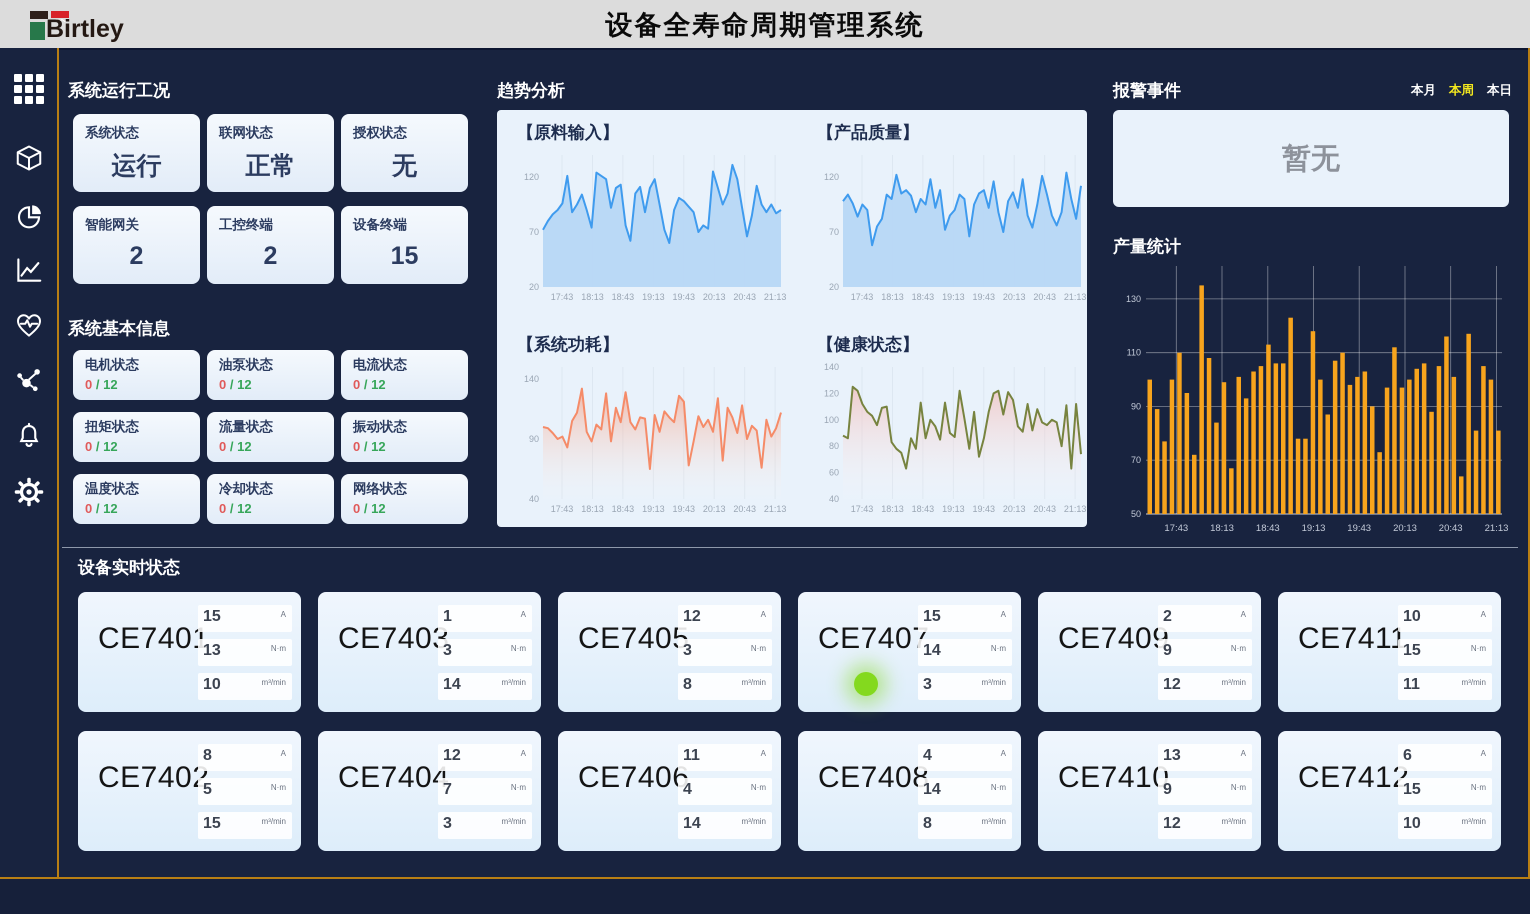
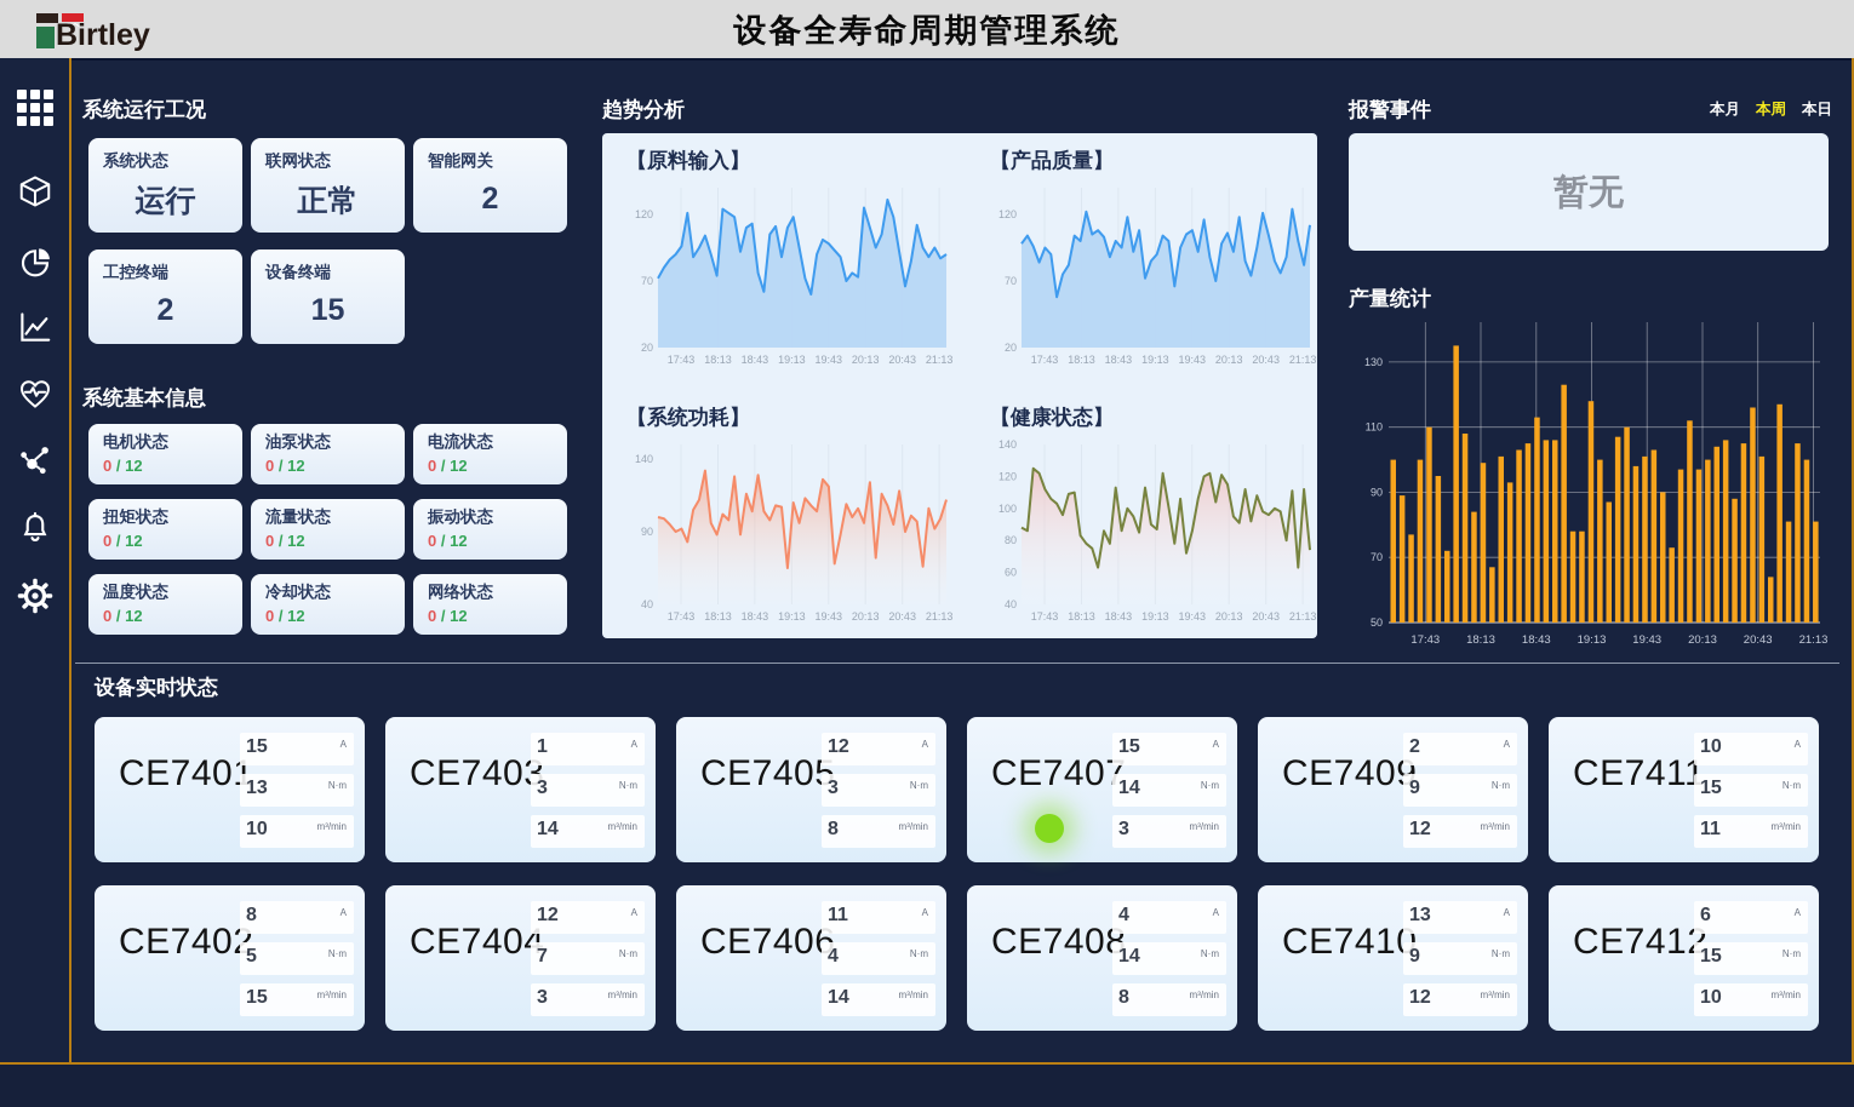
  Birtley
  设备全寿命周期管理系统
  系统运行工况
  系统状态
  运行
  联网状态
  正常
- 授权状态
- 无
  智能网关
  2
  工控终端
  2
  设备终端
  15
  系统基本信息
  电机状态
  0 / 12
  油泵状态
  0 / 12
  电流状态
  0 / 12
  扭矩状态
  0 / 12
  流量状态
  0 / 12
  振动状态
  0 / 12
  温度状态
  0 / 12
  冷却状态
  0 / 12
  网络状态
  0 / 12
  趋势分析
  【原料输入】
  17:43
  18:13
  18:43
  19:13
  19:43
  20:13
  20:43
  21:13
  120
  70
  20
  【产品质量】
  17:43
  18:13
  18:43
  19:13
  19:43
  20:13
  20:43
  21:13
  120
  70
  20
  【系统功耗】
  17:43
  18:13
  18:43
  19:13
  19:43
  20:13
  20:43
  21:13
  140
  90
  40
  【健康状态】
  17:43
  18:13
  18:43
  19:13
  19:43
  20:13
  20:43
  21:13
  140
  120
  100
  80
  60
  40
  报警事件
  本月
  本周
  本日
  暂无
  产量统计
  130
  110
  90
  70
  50
  17:43
  18:13
  18:43
  19:13
  19:43
  20:13
  20:43
  21:13
  设备实时状态
  CE7401
  15
  A
  13
  N·m
  10
  m³/min
  CE7403
  1
  A
  3
  N·m
  14
  m³/min
  CE7405
  12
  A
  3
  N·m
  8
  m³/min
  CE7407
  15
  A
  14
  N·m
  3
  m³/min
  CE7409
  2
  A
  9
  N·m
  12
  m³/min
  CE7411
  10
  A
  15
  N·m
  11
  m³/min
  CE7402
  8
  A
  5
  N·m
  15
  m³/min
  CE7404
  12
  A
  7
  N·m
  3
  m³/min
  CE7406
  11
  A
  4
  N·m
  14
  m³/min
  CE7408
  4
  A
  14
  N·m
  8
  m³/min
  CE7410
  13
  A
  9
  N·m
  12
  m³/min
  CE7412
  6
  A
  15
  N·m
  10
  m³/min
